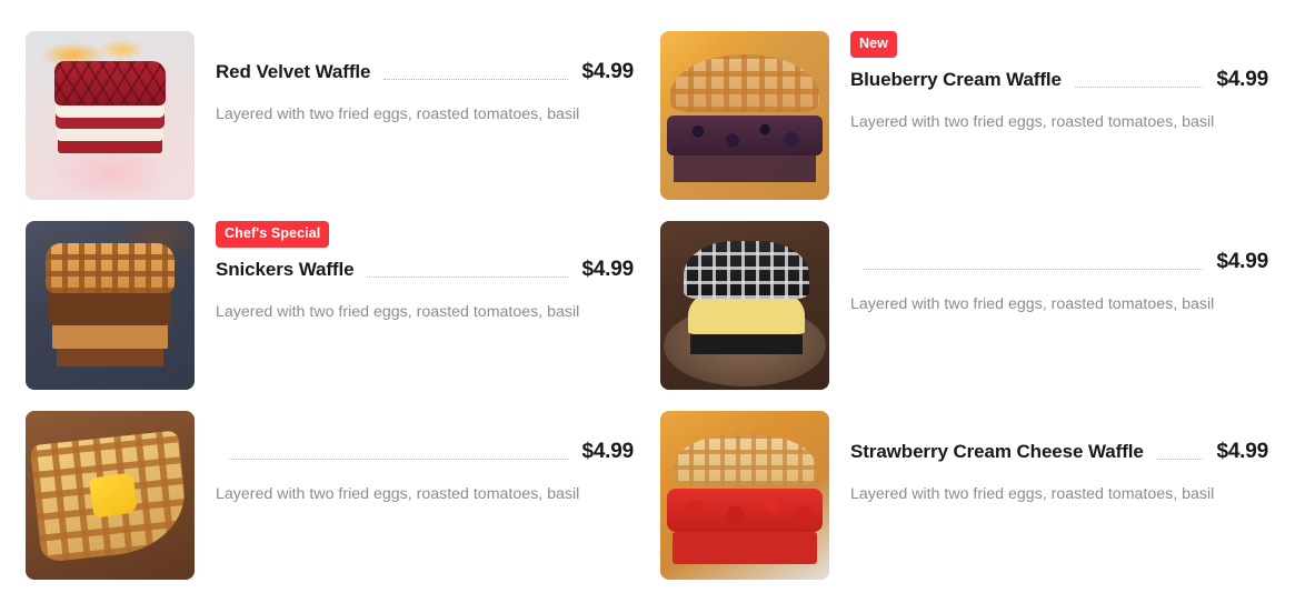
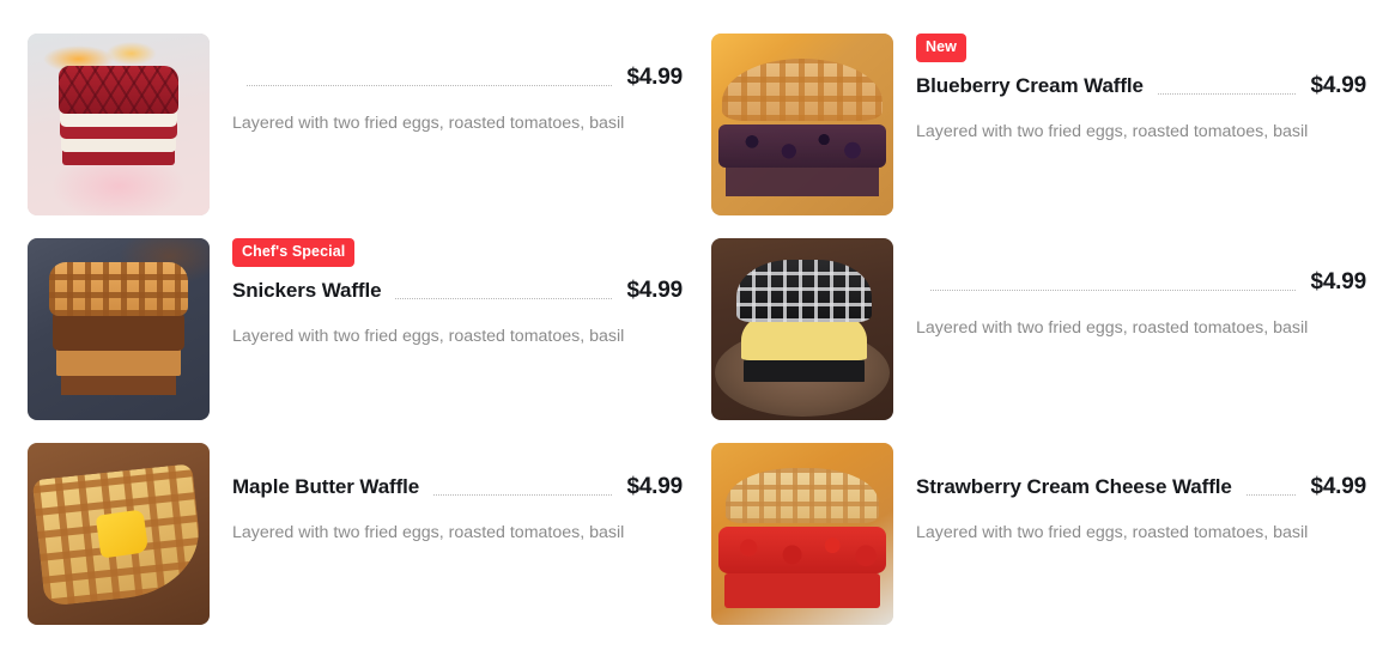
- Red Velvet Waffle
  $4.99
  Layered with two fried eggs, roasted tomatoes, basil
  Chef's Special
  Snickers Waffle
  $4.99
  Layered with two fried eggs, roasted tomatoes, basil
+ Maple Butter Waffle
  $4.99
  Layered with two fried eggs, roasted tomatoes, basil
  New
  Blueberry Cream Waffle
  $4.99
  Layered with two fried eggs, roasted tomatoes, basil
  $4.99
  Layered with two fried eggs, roasted tomatoes, basil
  Strawberry Cream Cheese Waffle
  $4.99
  Layered with two fried eggs, roasted tomatoes, basil
